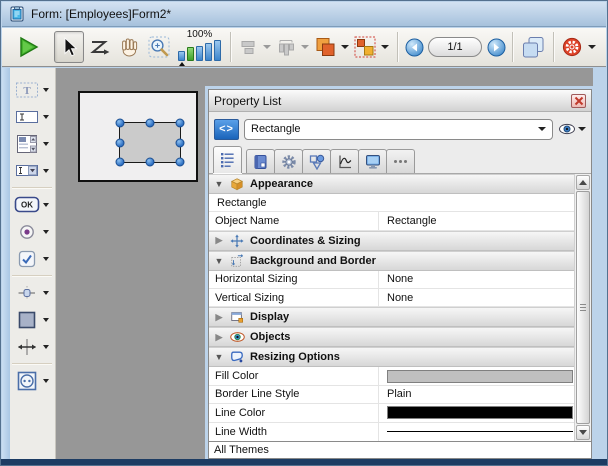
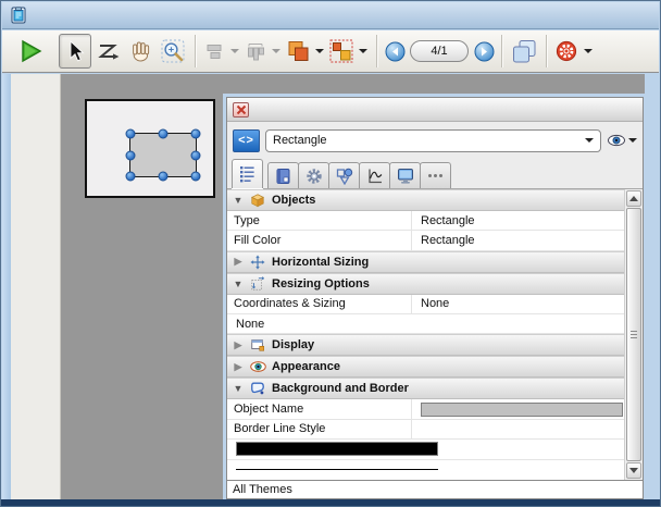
- Form: [Employees]Form2*
- 100%
- 1/1
+ 4/1
- T
- OK
- Property List
  <>
  Rectangle
  ▼
- Appearance
+ Objects
+ Type
  Rectangle
- Object Name
+ Fill Color
  Rectangle
  ▶
- Coordinates & Sizing
+ Horizontal Sizing
  ▼
- Background and Border
+ Resizing Options
- Horizontal Sizing
+ Coordinates & Sizing
  None
- Vertical Sizing
  None
  ▶
  Display
  ▶
- Objects
+ Appearance
  ▼
- Resizing Options
+ Background and Border
- Fill Color
+ Object Name
  Border Line Style
- Plain
- Line Color
- Line Width
  All Themes
